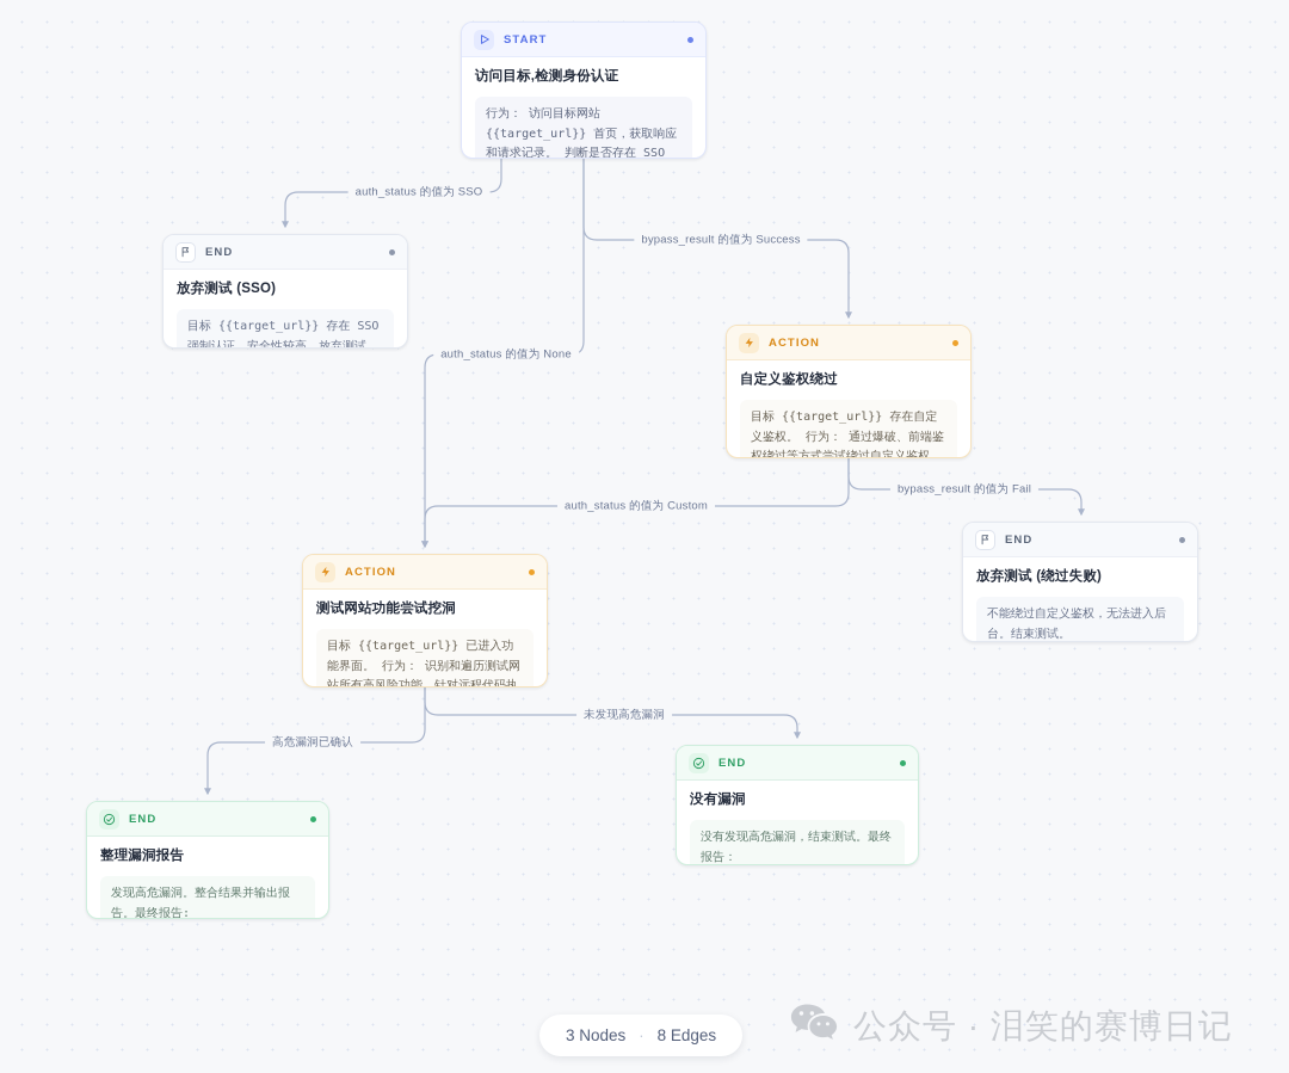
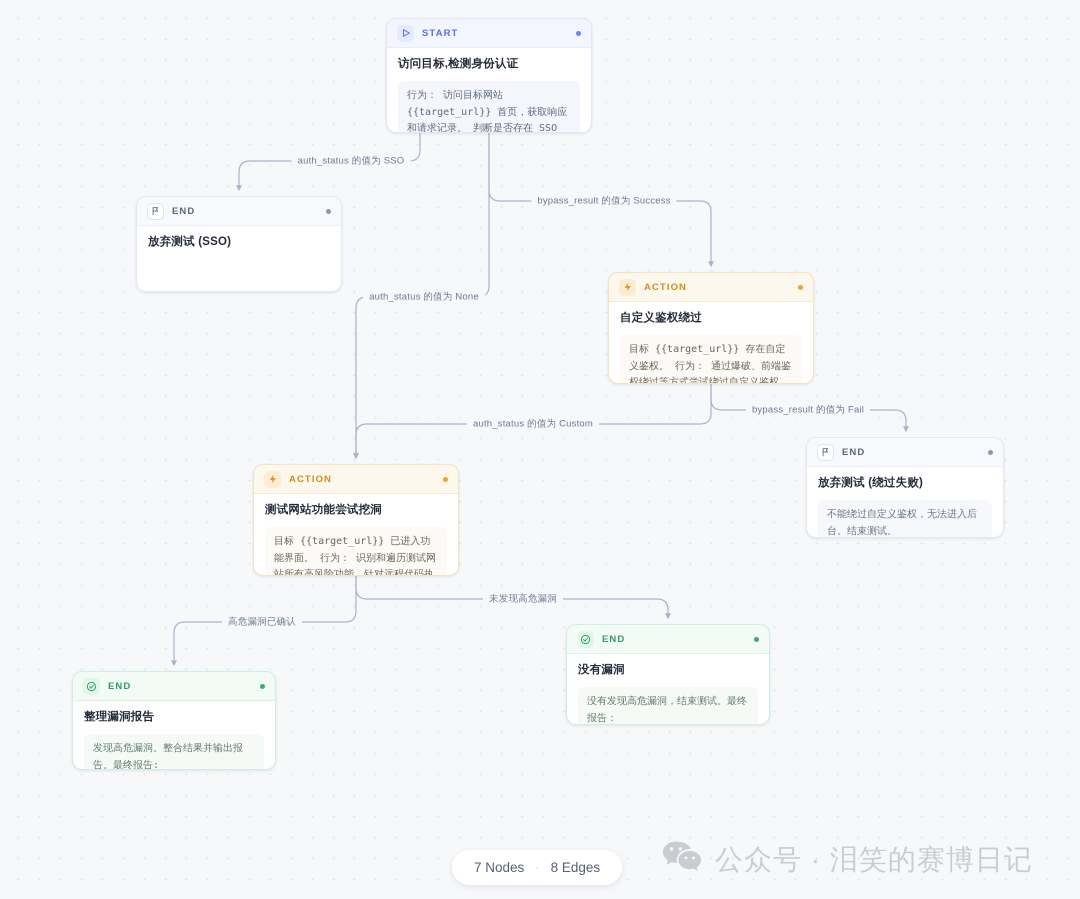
  auth_status 的值为 SSO
  bypass_result 的值为 Success
  auth_status 的值为 None
  auth_status 的值为 Custom
  bypass_result 的值为 Fail
  未发现高危漏洞
  高危漏洞已确认
  START
  访问目标,检测身份认证
  END
  放弃测试 (SSO)
- 目标 {{target_url}} 存在 SSO 强制认证，安全性较高，放弃测试。
  ACTION
  自定义鉴权绕过
  目标 {{target_url}} 存在自定义鉴权。 行为： 通过爆破、前端鉴权绕过等方式尝试绕过自定义鉴权，
  ACTION
  测试网站功能尝试挖洞
  目标 {{target_url}} 已进入功能界面。 行为： 识别和遍历测试网站所有高风险功能，针对远程代码执
  END
  放弃测试 (绕过失败)
  不能绕过自定义鉴权，无法进入后台。结束测试。
  END
  没有漏洞
  END
  整理漏洞报告
- 3 Nodes
+ 7 Nodes
  ·
  8 Edges
  公众号 · 泪笑的赛博日记
